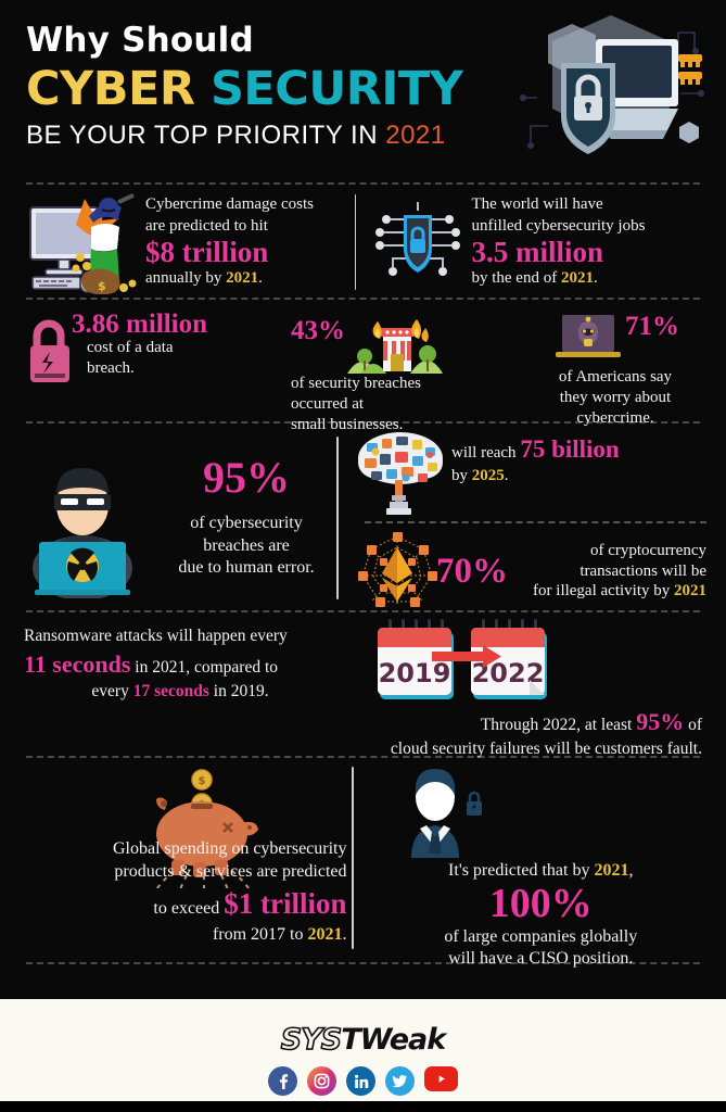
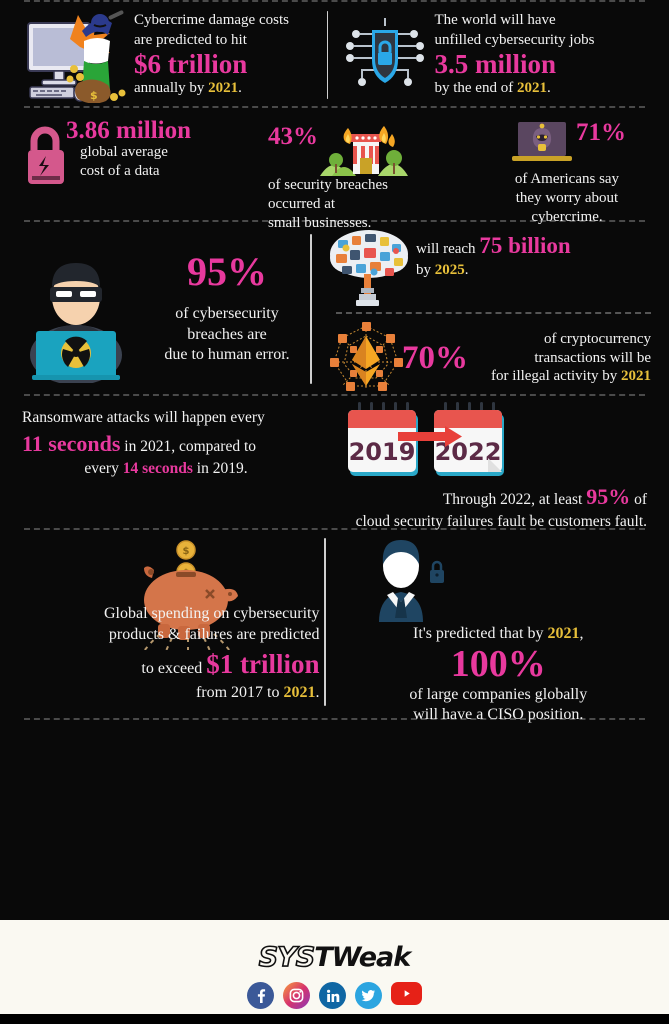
- Why Should
- CYBER SECURITY
- BE YOUR TOP PRIORITY IN 2021
  $
  Cybercrime damage costs
  are predicted to hit
- $8 trillion
+ $6 trillion
  annually by 2021.
  The world will have
  unfilled cybersecurity jobs
  3.5 million
  by the end of 2021.
  3.86 million
+ global average
  cost of a data
- breach.
  43%
  of security breaches
  occurred at
  small businesses.
  71%
  of Americans say
  they worry about
  cybercrime.
  95%
  of cybersecurity
  breaches are
  due to human error.
  will reach 75 billion
  by 2025.
  70%
  of cryptocurrency
  transactions will be
  for illegal activity by 2021
  Ransomware attacks will happen every
  11 seconds in 2021, compared to
- every 17 seconds in 2019.
+ every 14 seconds in 2019.
  2019
  2022
  Through 2022, at least 95% of
- cloud security failures will be customers fault.
+ cloud security failures fault be customers fault.
  $
  Global spending on cybersecurity
- products & services are predicted
+ products & failures are predicted
  to exceed $1 trillion
  from 2017 to 2021.
  It's predicted that by 2021,
  100%
  of large companies globally
  will have a CISO position.
  SYSTWeak
